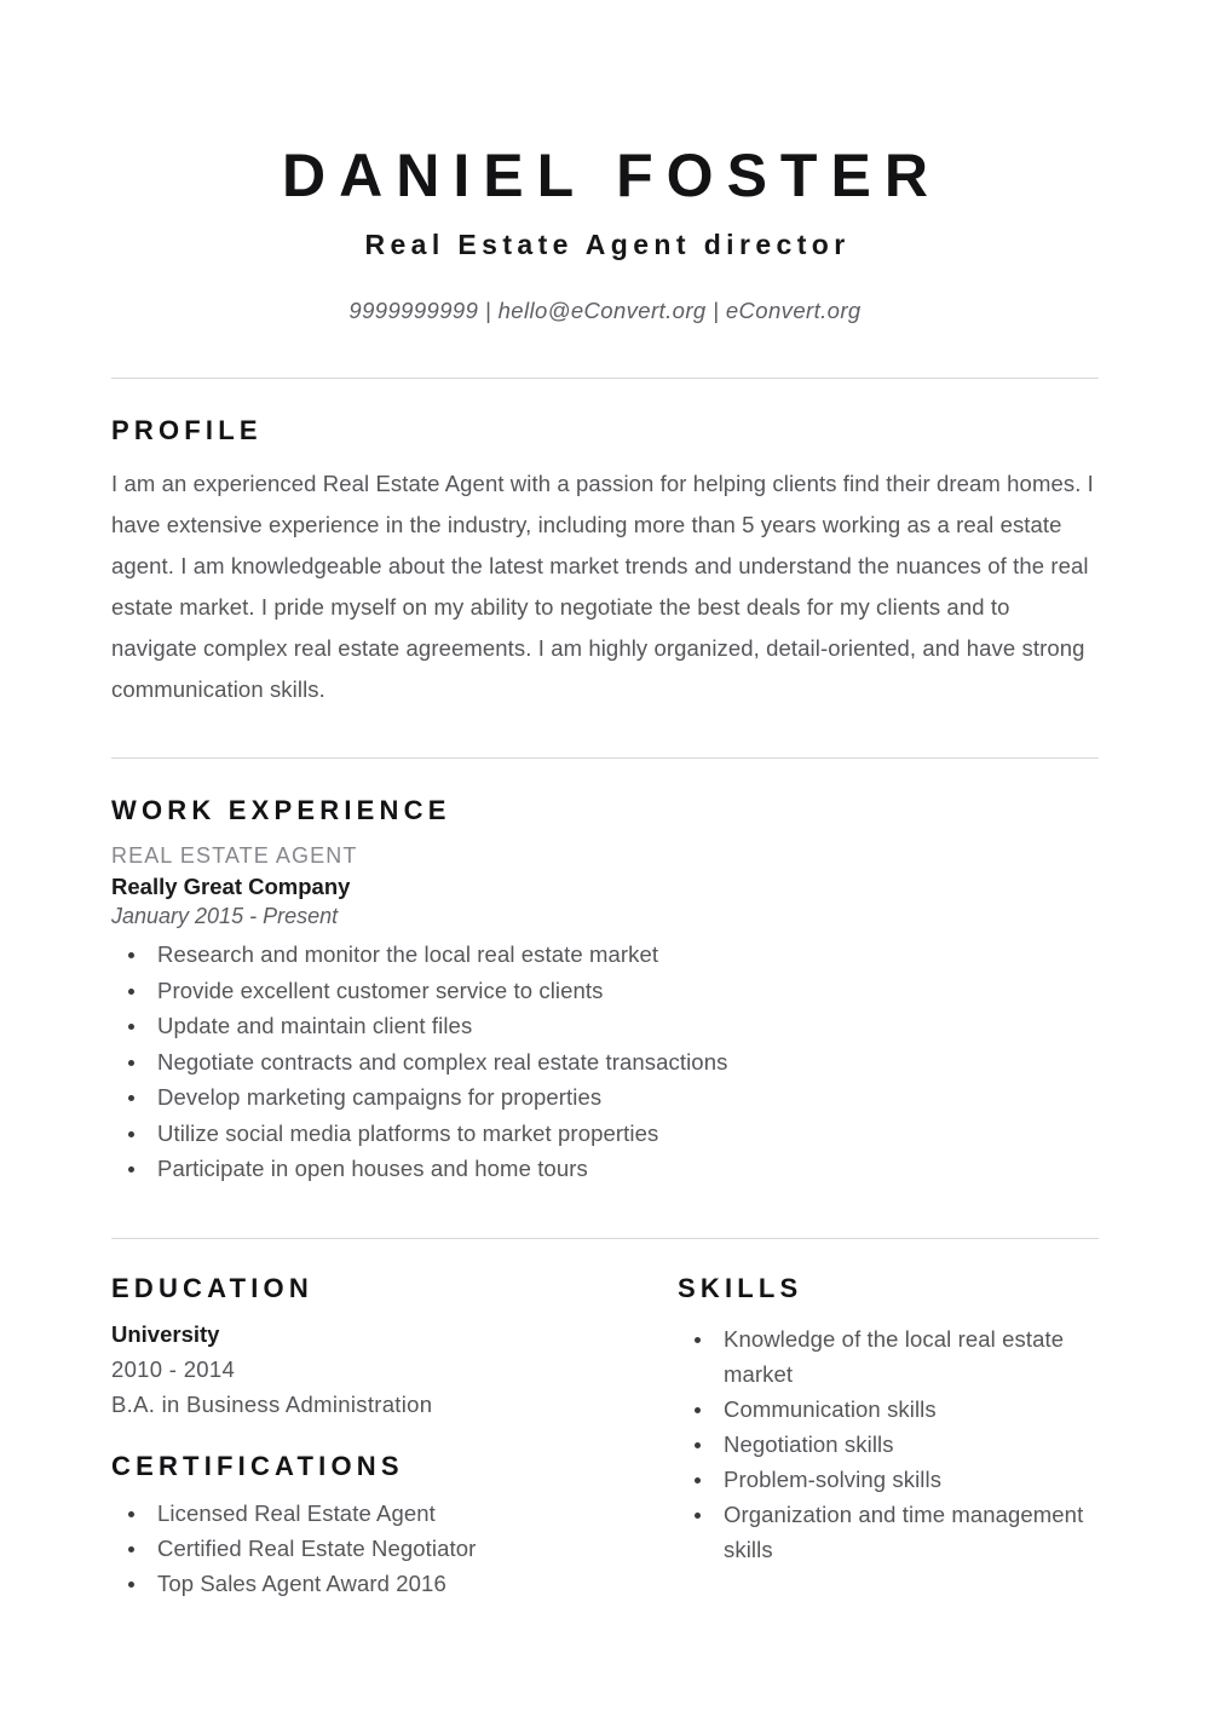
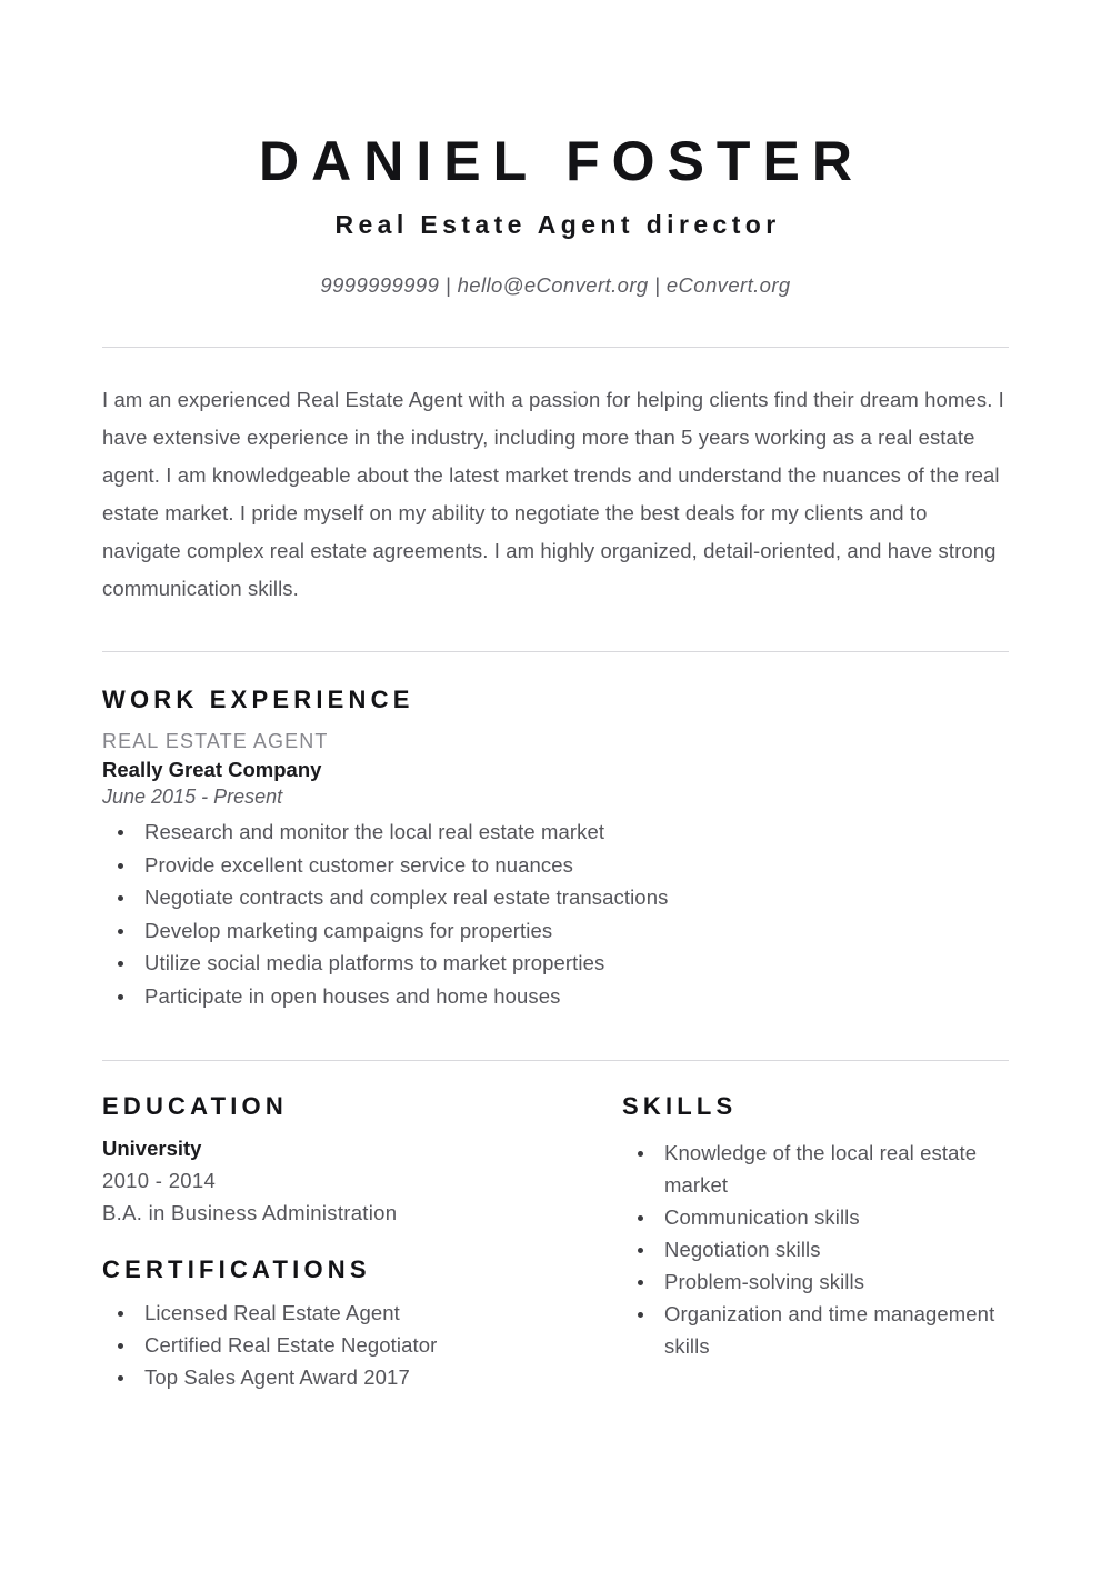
  DANIEL FOSTER
  Real Estate Agent director
  9999999999 | hello@eConvert.org | eConvert.org
- PROFILE
  I am an experienced Real Estate Agent with a passion for helping clients find their dream homes. I have extensive experience in the industry, including more than 5 years working as a real estate agent. I am knowledgeable about the latest market trends and understand the nuances of the real estate market. I pride myself on my ability to negotiate the best deals for my clients and to navigate complex real estate agreements. I am highly organized, detail-oriented, and have strong communication skills.
  WORK EXPERIENCE
  REAL ESTATE AGENT
  Really Great Company
- January 2015 - Present
+ June 2015 - Present
  Research and monitor the local real estate market
- Provide excellent customer service to clients
+ Provide excellent customer service to nuances
- Update and maintain client files
  Negotiate contracts and complex real estate transactions
  Develop marketing campaigns for properties
  Utilize social media platforms to market properties
- Participate in open houses and home tours
+ Participate in open houses and home houses
  EDUCATION
  University
  2010 - 2014
  B.A. in Business Administration
  CERTIFICATIONS
  Licensed Real Estate Agent
  Certified Real Estate Negotiator
- Top Sales Agent Award 2016
+ Top Sales Agent Award 2017
  SKILLS
  Knowledge of the local real estate market
  Communication skills
  Negotiation skills
  Problem-solving skills
  Organization and time management skills
